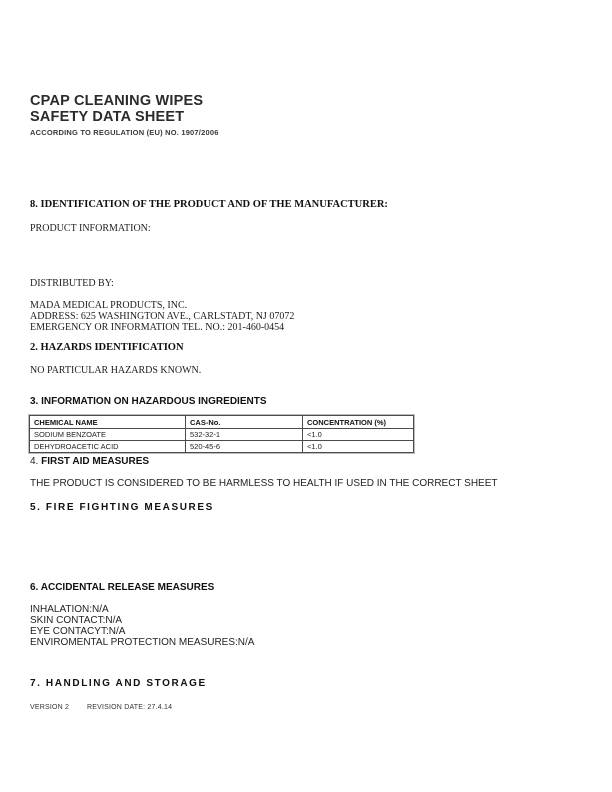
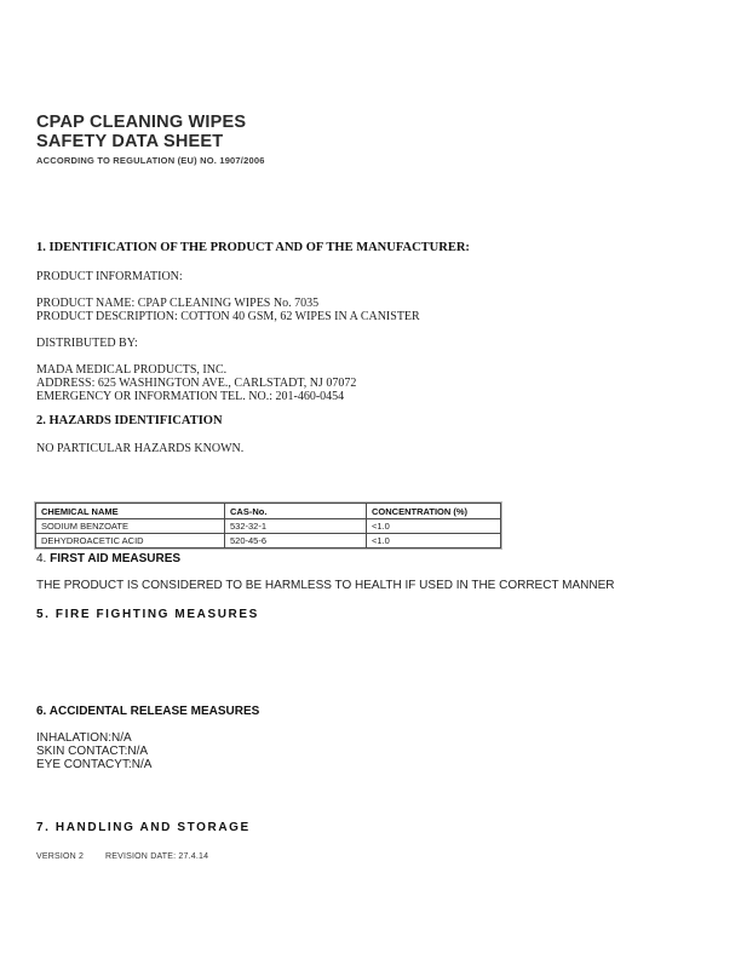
  CPAP CLEANING WIPES
  SAFETY DATA SHEET
  ACCORDING TO REGULATION (EU) NO. 1907/2006
- 8. IDENTIFICATION OF THE PRODUCT AND OF THE MANUFACTURER:
+ 1. IDENTIFICATION OF THE PRODUCT AND OF THE MANUFACTURER:
  PRODUCT INFORMATION:
+ PRODUCT NAME: CPAP CLEANING WIPES No. 7035
+ PRODUCT DESCRIPTION: COTTON 40 GSM, 62 WIPES IN A CANISTER
  DISTRIBUTED BY:
  MADA MEDICAL PRODUCTS, INC.
  ADDRESS: 625 WASHINGTON AVE., CARLSTADT, NJ 07072
  EMERGENCY OR INFORMATION TEL. NO.: 201-460-0454
  2. HAZARDS IDENTIFICATION
  NO PARTICULAR HAZARDS KNOWN.
- 3. INFORMATION ON HAZARDOUS INGREDIENTS
  CHEMICAL NAME	CAS-No.	CONCENTRATION (%)
  SODIUM BENZOATE	532-32-1	<1.0
  DEHYDROACETIC ACID	520-45-6	<1.0
  4. FIRST AID MEASURES
- THE PRODUCT IS CONSIDERED TO BE HARMLESS TO HEALTH IF USED IN THE CORRECT SHEET
+ THE PRODUCT IS CONSIDERED TO BE HARMLESS TO HEALTH IF USED IN THE CORRECT MANNER
  5. FIRE FIGHTING MEASURES
  6. ACCIDENTAL RELEASE MEASURES
  INHALATION:N/A
  SKIN CONTACT:N/A
  EYE CONTACYT:N/A
- ENVIROMENTAL PROTECTION MEASURES:N/A
  7. HANDLING AND STORAGE
